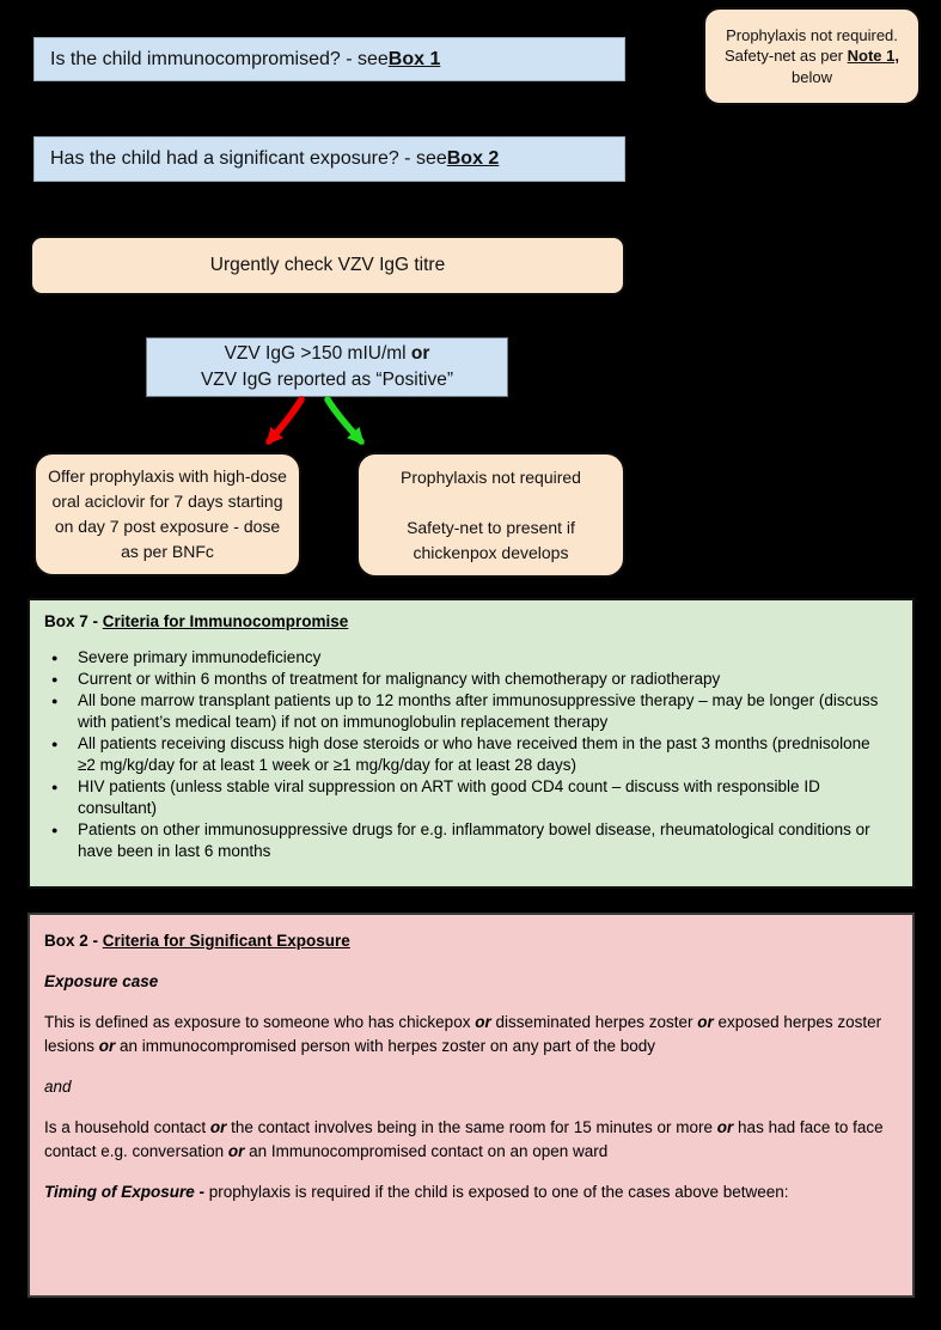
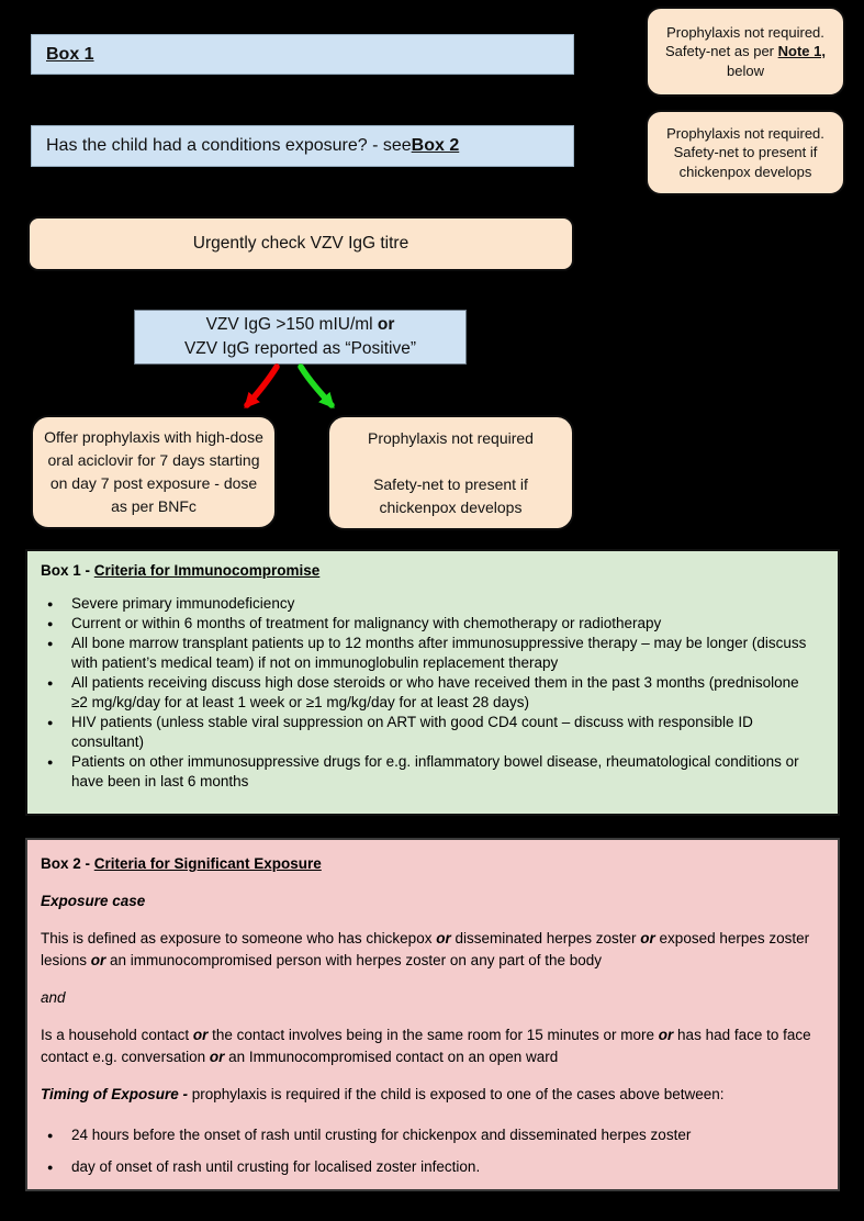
- Is the child immunocompromised? - see
  Box 1
  Prophylaxis not required. Safety-net as per Note 1, below
- Has the child had a significant exposure? - see
+ Has the child had a conditions exposure? - see
  Box 2
+ Prophylaxis not required. Safety-net to present if chickenpox develops
  Urgently check VZV IgG titre
  VZV IgG >150 mIU/ml or
  VZV IgG reported as “Positive”
  Offer prophylaxis with high-dose oral aciclovir for 7 days starting on day 7 post exposure - dose as per BNFc
  Prophylaxis not required
  Safety-net to present if chickenpox develops
- Box 7 - Criteria for Immunocompromise
+ Box 1 - Criteria for Immunocompromise
  Severe primary immunodeficiency
  Current or within 6 months of treatment for malignancy with chemotherapy or radiotherapy
  All bone marrow transplant patients up to 12 months after immunosuppressive therapy – may be longer (discuss with patient’s medical team) if not on immunoglobulin replacement therapy
  All patients receiving discuss high dose steroids or who have received them in the past 3 months (prednisolone ≥2 mg/kg/day for at least 1 week or ≥1 mg/kg/day for at least 28 days)
  HIV patients (unless stable viral suppression on ART with good CD4 count – discuss with responsible ID consultant)
  Patients on other immunosuppressive drugs for e.g. inflammatory bowel disease, rheumatological conditions or have been in last 6 months
  Box 2 - Criteria for Significant Exposure
  Exposure case
  This is defined as exposure to someone who has chickepox or disseminated herpes zoster or exposed herpes zoster lesions or an immunocompromised person with herpes zoster on any part of the body
  and
  Is a household contact or the contact involves being in the same room for 15 minutes or more or has had face to face contact e.g. conversation or an Immunocompromised contact on an open ward
  Timing of Exposure - prophylaxis is required if the child is exposed to one of the cases above between:
+ 24 hours before the onset of rash until crusting for chickenpox and disseminated herpes zoster
+ day of onset of rash until crusting for localised zoster infection.
